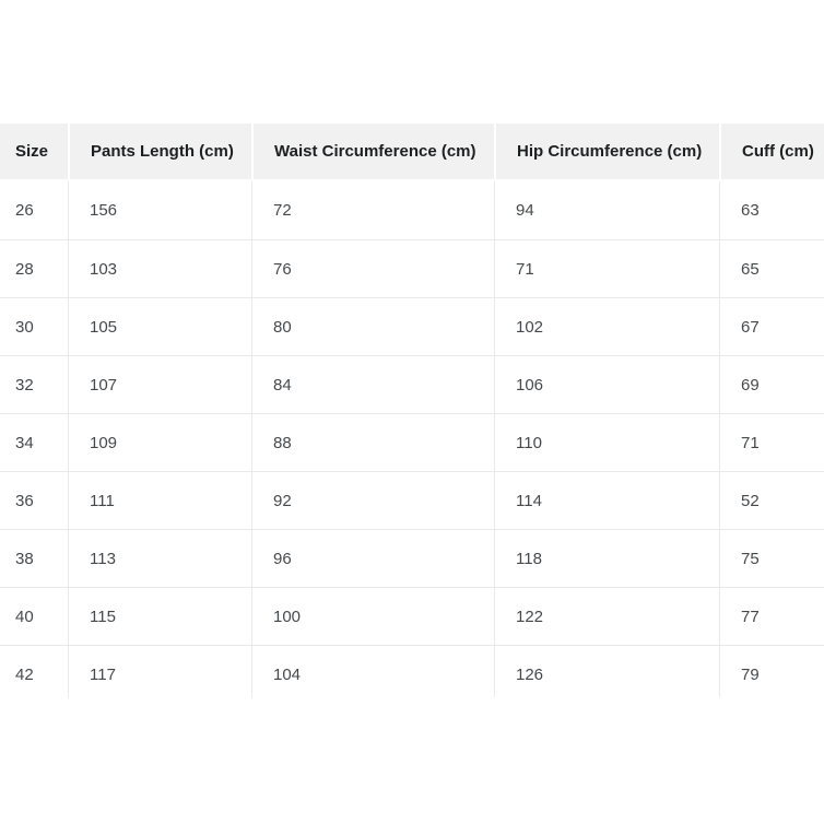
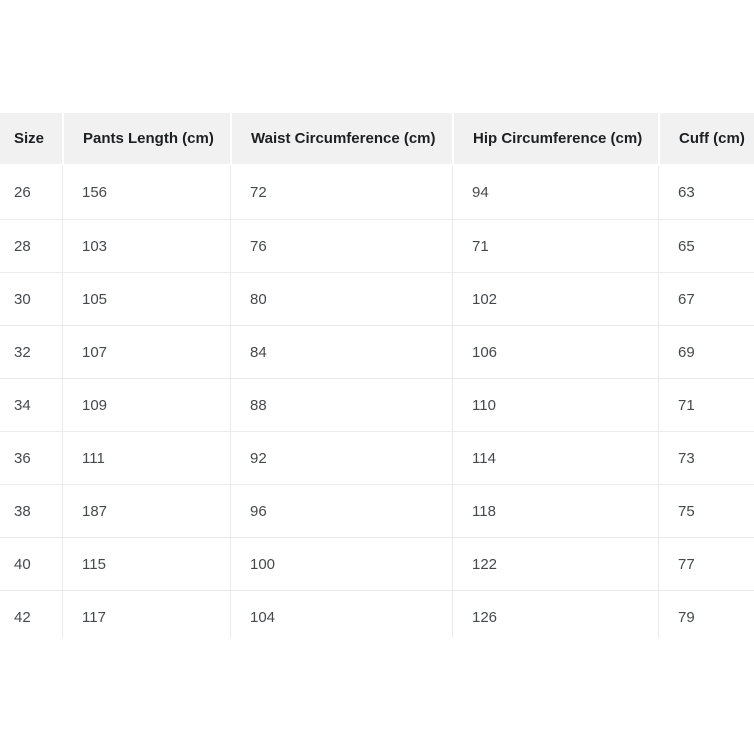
  Size	Pants Length (cm)	Waist Circumference (cm)	Hip Circumference (cm)	Cuff (cm)
  26	156	72	94	63
  28	103	76	71	65
  30	105	80	102	67
  32	107	84	106	69
  34	109	88	110	71
- 36	111	92	114	52
+ 36	111	92	114	73
- 38	113	96	118	75
+ 38	187	96	118	75
  40	115	100	122	77
  42	117	104	126	79
